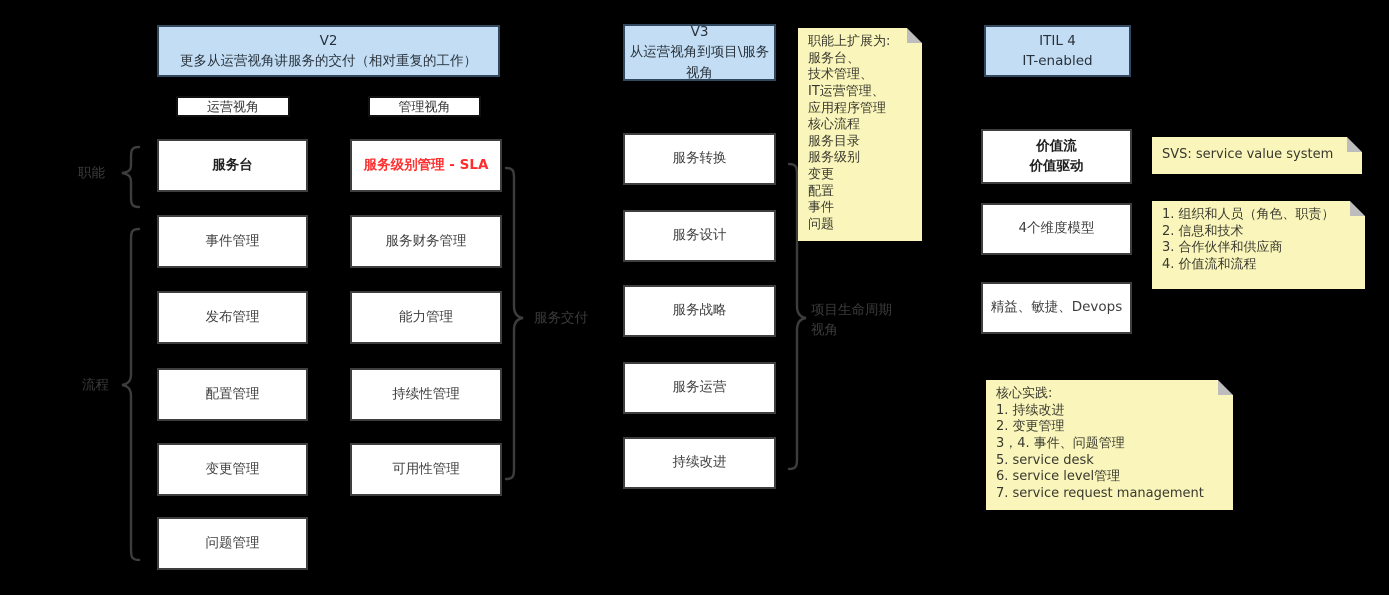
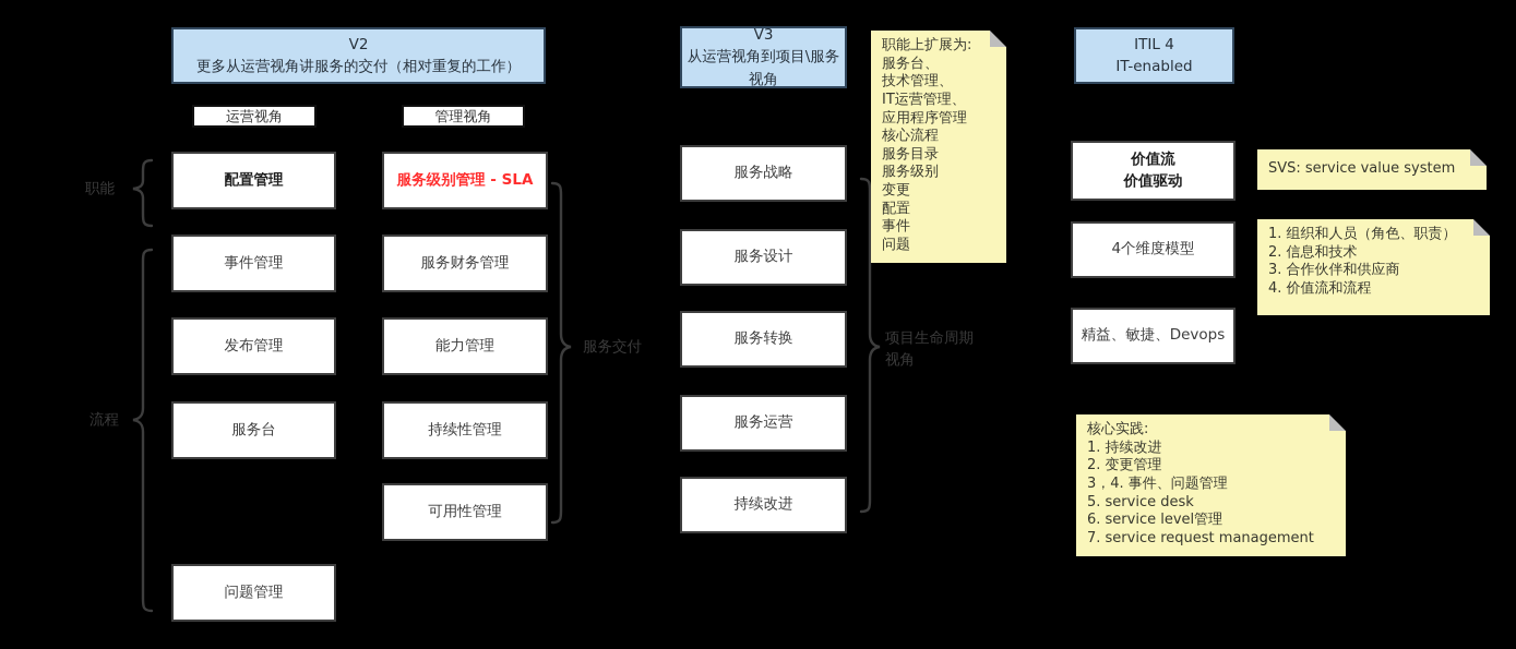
  V2
  更多从运营视角讲服务的交付（相对重复的工作）
  运营视角
  管理视角
- 服务台
+ 配置管理
  事件管理
  发布管理
- 配置管理
+ 服务台
- 变更管理
  问题管理
  服务级别管理 - SLA
  服务财务管理
  能力管理
  持续性管理
  可用性管理
  职能
  流程
  服务交付
  V3
  从运营视角到项目\服务视角
- 服务转换
+ 服务战略
  服务设计
- 服务战略
+ 服务转换
  服务运营
  持续改进
  职能上扩展为:
  服务台、
  技术管理、
  IT运营管理、
  应用程序管理
  核心流程
  服务目录
  服务级别
  变更
  配置
  事件
  问题
  项目生命周期
  视角
  ITIL 4
  IT-enabled
  价值流
  价值驱动
  4个维度模型
  精益、敏捷、Devops
  SVS: service value system
  1. 组织和人员（角色、职责）
  2. 信息和技术
  3. 合作伙伴和供应商
  4. 价值流和流程
  核心实践:
  1. 持续改进
  2. 变更管理
  3，4. 事件、问题管理
  5. service desk
  6. service level管理
  7. service request management
